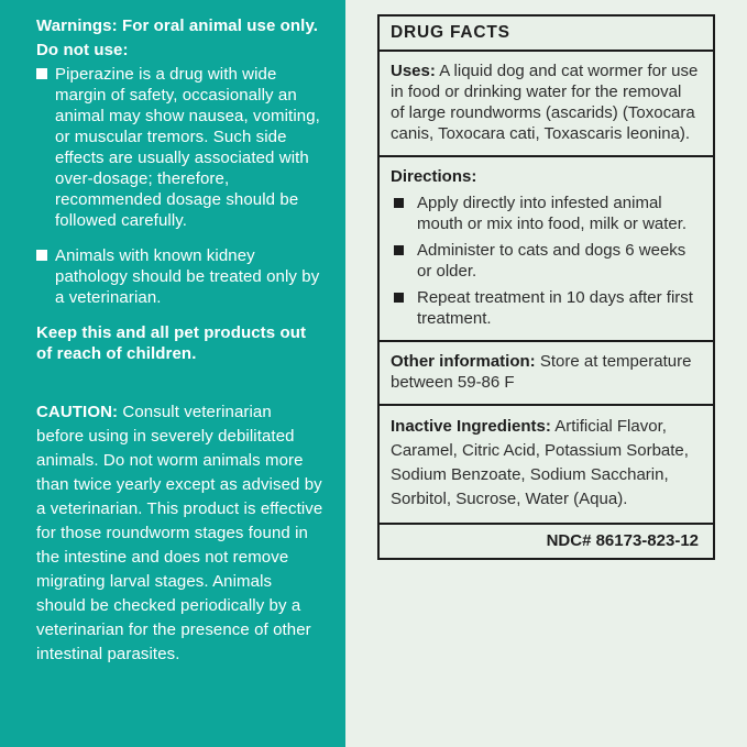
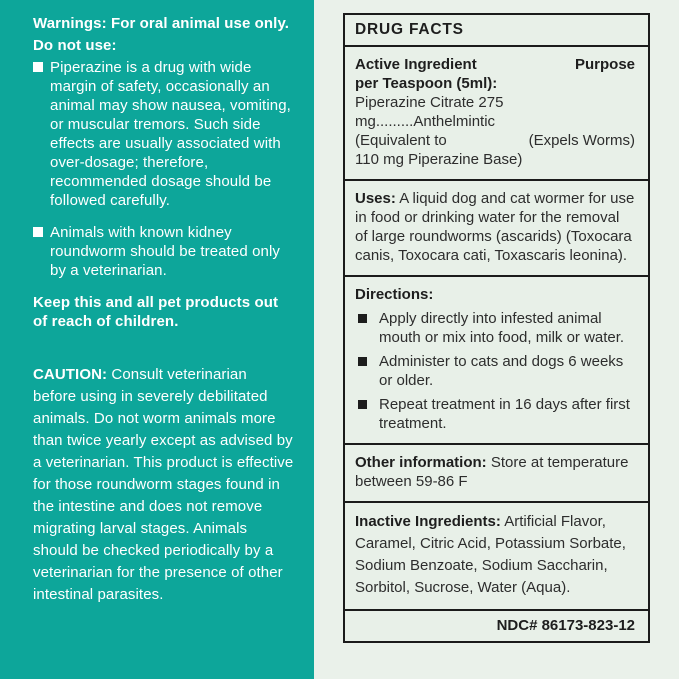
  Warnings: For oral animal use only.
  Do not use:
  Piperazine is a drug with wide margin of safety, occasionally an animal may show nausea, vomiting, or muscular tremors. Such side effects are usually associated with over-dosage; therefore, recommended dosage should be followed carefully.
- Animals with known kidney pathology should be treated only by a veterinarian.
+ Animals with known kidney roundworm should be treated only by a veterinarian.
  Keep this and all pet products out of reach of children.
  CAUTION: Consult veterinarian before using in severely debilitated animals. Do not worm animals more than twice yearly except as advised by a veterinarian. This product is effective for those roundworm stages found in the intestine and does not remove migrating larval stages. Animals should be checked periodically by a veterinarian for the presence of other intestinal parasites.
  DRUG FACTS
+ Active Ingredient
+ Purpose
+ per Teaspoon (5ml):
+ Piperazine Citrate 275 mg.........Anthelmintic
+ (Equivalent to
+ (Expels Worms)
+ 110 mg Piperazine Base)
  Uses: A liquid dog and cat wormer for use in food or drinking water for the removal of large roundworms (ascarids) (Toxocara canis, Toxocara cati, Toxascaris leonina).
  Directions:
  Apply directly into infested animal mouth or mix into food, milk or water.
  Administer to cats and dogs 6 weeks or older.
- Repeat treatment in 10 days after first treatment.
+ Repeat treatment in 16 days after first treatment.
  Other information: Store at temperature between 59-86 F
  Inactive Ingredients: Artificial Flavor, Caramel, Citric Acid, Potassium Sorbate, Sodium Benzoate, Sodium Saccharin, Sorbitol, Sucrose, Water (Aqua).
  NDC# 86173-823-12
